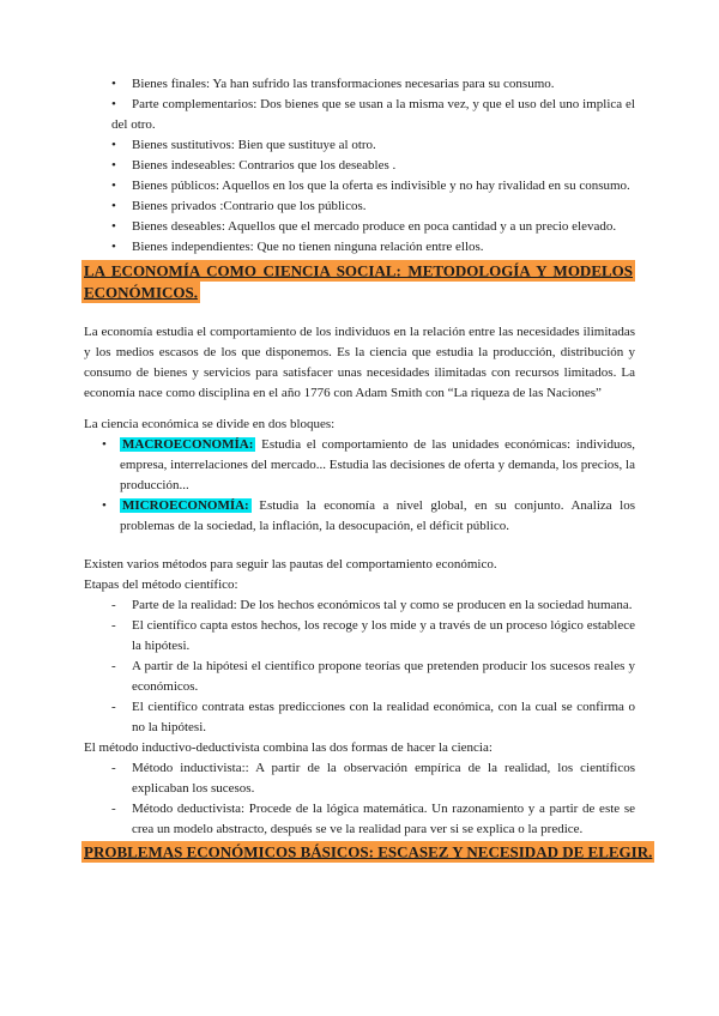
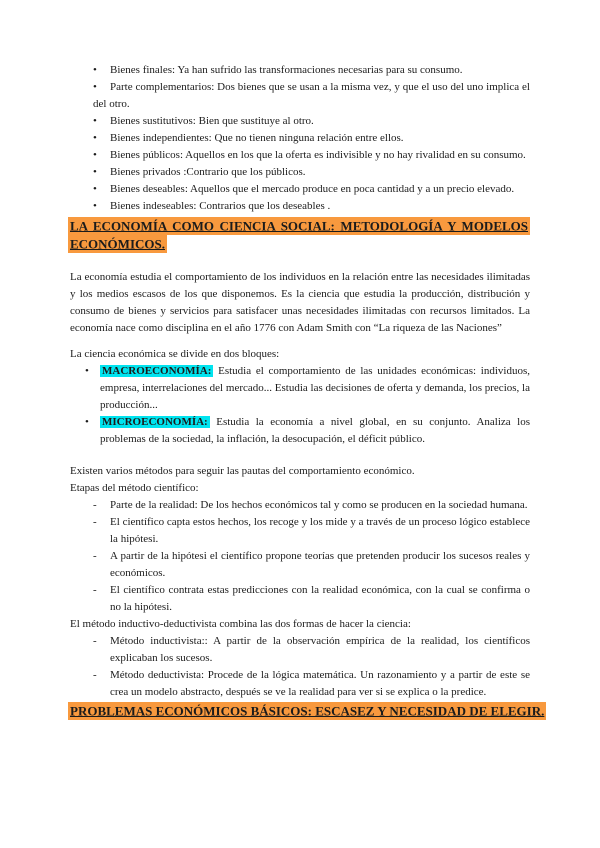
  Bienes finales: Ya han sufrido las transformaciones necesarias para su consumo.
  Parte complementarios: Dos bienes que se usan a la misma vez, y que el uso del uno implica el del otro.
  Bienes sustitutivos: Bien que sustituye al otro.
- Bienes indeseables: Contrarios que los deseables .
+ Bienes independientes: Que no tienen ninguna relación entre ellos.
  Bienes públicos: Aquellos en los que la oferta es indivisible y no hay rivalidad en su consumo.
  Bienes privados :Contrario que los públicos.
  Bienes deseables: Aquellos que el mercado produce en poca cantidad y a un precio elevado.
- Bienes independientes: Que no tienen ninguna relación entre ellos.
+ Bienes indeseables: Contrarios que los deseables .
  LA ECONOMÍA COMO CIENCIA SOCIAL: METODOLOGÍA Y MODELOS ECONÓMICOS.
  La economía estudia el comportamiento de los individuos en la relación entre las necesidades ilimitadas y los medios escasos de los que disponemos. Es la ciencia que estudia la producción, distribución y consumo de bienes y servicios para satisfacer unas necesidades ilimitadas con recursos limitados. La economía nace como disciplina en el año 1776 con Adam Smith con “La riqueza de las Naciones”
  La ciencia económica se divide en dos bloques:
  MACROECONOMÍA: Estudia el comportamiento de las unidades económicas: individuos, empresa, interrelaciones del mercado... Estudia las decisiones de oferta y demanda, los precios, la producción...
  MICROECONOMÍA: Estudia la economía a nivel global, en su conjunto. Analiza los problemas de la sociedad, la inflación, la desocupación, el déficit público.
  Existen varios métodos para seguir las pautas del comportamiento económico.
  Etapas del método científico:
  Parte de la realidad: De los hechos económicos tal y como se producen en la sociedad humana.
  El científico capta estos hechos, los recoge y los mide y a través de un proceso lógico establece la hipótesi.
  A partir de la hipótesi el científico propone teorías que pretenden producir los sucesos reales y económicos.
  El científico contrata estas predicciones con la realidad económica, con la cual se confirma o no la hipótesi.
  El método inductivo-deductivista combina las dos formas de hacer la ciencia:
  Método inductivista:: A partir de la observación empírica de la realidad, los científicos explicaban los sucesos.
  Método deductivista: Procede de la lógica matemática. Un razonamiento y a partir de este se crea un modelo abstracto, después se ve la realidad para ver si se explica o la predice.
  PROBLEMAS ECONÓMICOS BÁSICOS: ESCASEZ Y NECESIDAD DE ELEGIR.
